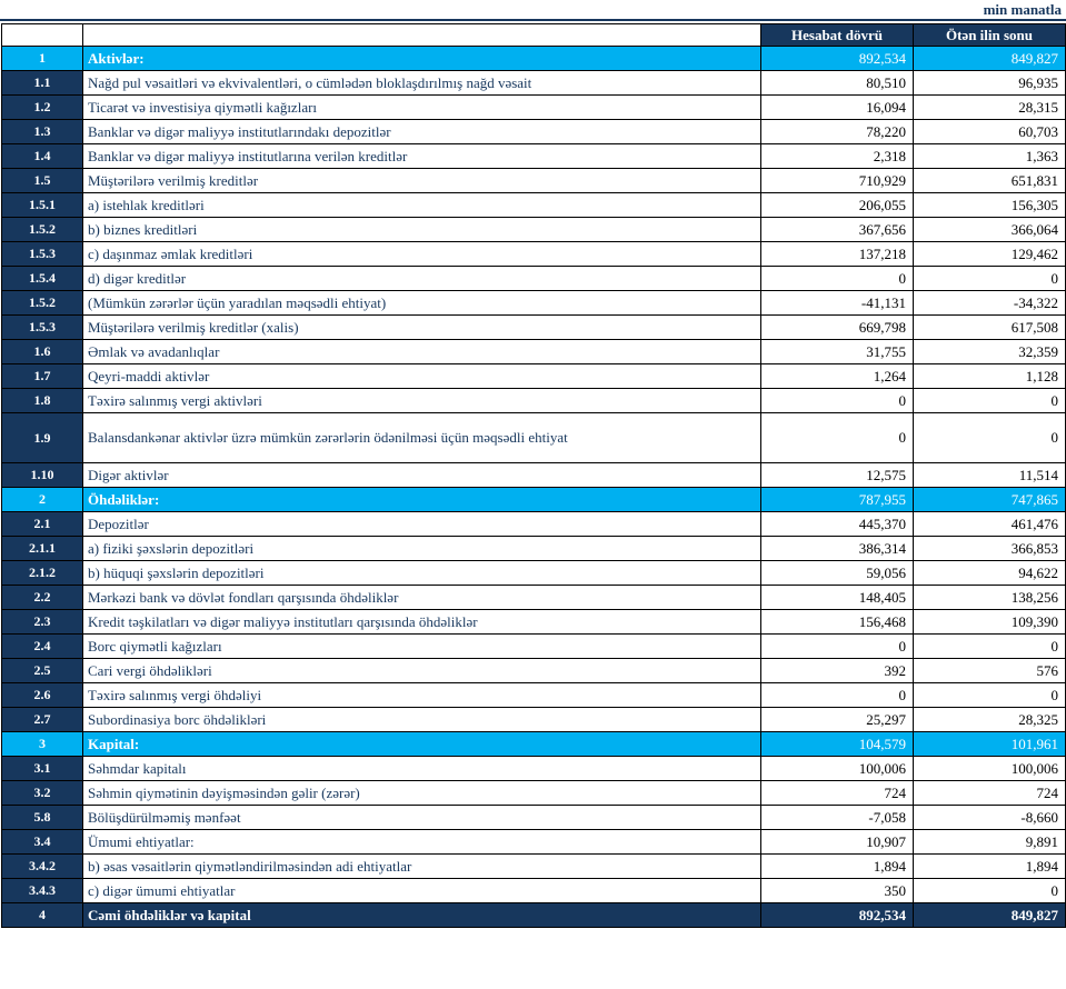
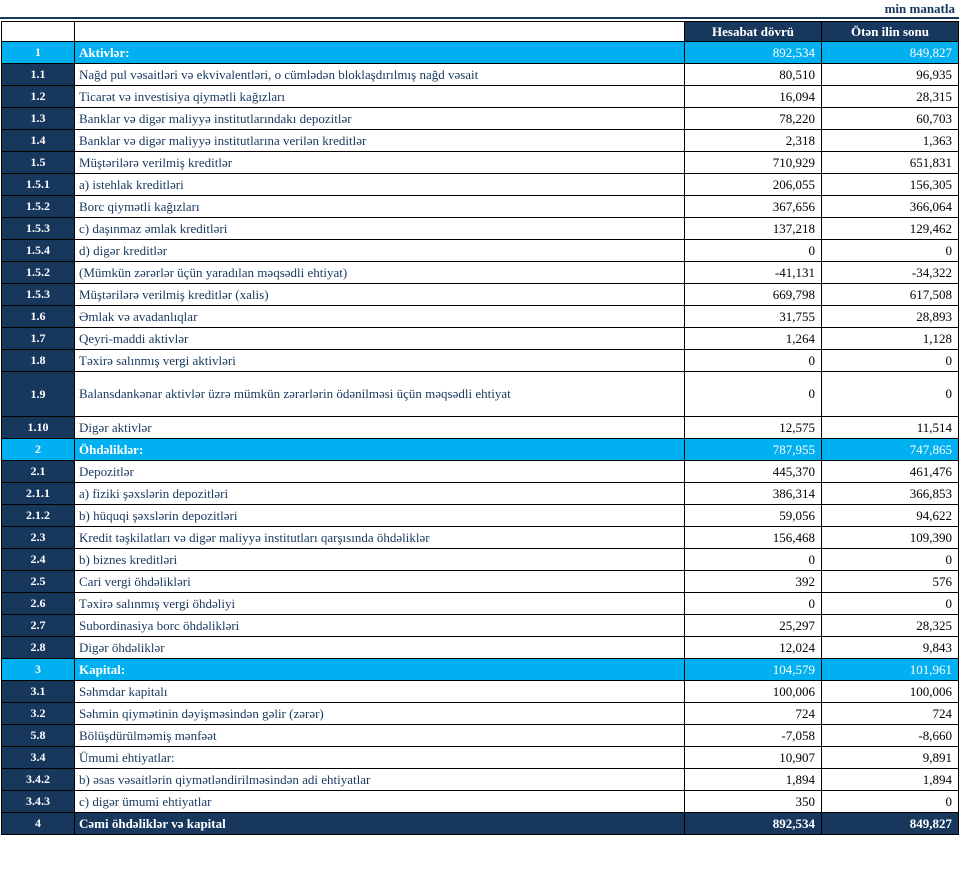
  min manatla
  		Hesabat dövrü	Ötən ilin sonu
  1	Aktivlər:	892,534	849,827
  1.1	Nağd pul vəsaitləri və ekvivalentləri, o cümlədən bloklaşdırılmış nağd vəsait	80,510	96,935
  1.2	Ticarət və investisiya qiymətli kağızları	16,094	28,315
  1.3	Banklar və digər maliyyə institutlarındakı depozitlər	78,220	60,703
  1.4	Banklar və digər maliyyə institutlarına verilən kreditlər	2,318	1,363
  1.5	Müştərilərə verilmiş kreditlər	710,929	651,831
  1.5.1	a) istehlak kreditləri	206,055	156,305
- 1.5.2	b) biznes kreditləri	367,656	366,064
+ 1.5.2	Borc qiymətli kağızları	367,656	366,064
  1.5.3	c) daşınmaz əmlak kreditləri	137,218	129,462
  1.5.4	d) digər kreditlər	0	0
  1.5.2	(Mümkün zərərlər üçün yaradılan məqsədli ehtiyat)	-41,131	-34,322
  1.5.3	Müştərilərə verilmiş kreditlər (xalis)	669,798	617,508
- 1.6	Əmlak və avadanlıqlar	31,755	32,359
+ 1.6	Əmlak və avadanlıqlar	31,755	28,893
  1.7	Qeyri-maddi aktivlər	1,264	1,128
  1.8	Təxirə salınmış vergi aktivləri	0	0
  1.9	Balansdankənar aktivlər üzrə mümkün zərərlərin ödənilməsi üçün məqsədli ehtiyat	0	0
  1.10	Digər aktivlər	12,575	11,514
  2	Öhdəliklər:	787,955	747,865
  2.1	Depozitlər	445,370	461,476
  2.1.1	a) fiziki şəxslərin depozitləri	386,314	366,853
  2.1.2	b) hüquqi şəxslərin depozitləri	59,056	94,622
- 2.2	Mərkəzi bank və dövlət fondları qarşısında öhdəliklər	148,405	138,256
  2.3	Kredit təşkilatları və digər maliyyə institutları qarşısında öhdəliklər	156,468	109,390
- 2.4	Borc qiymətli kağızları	0	0
+ 2.4	b) biznes kreditləri	0	0
  2.5	Cari vergi öhdəlikləri	392	576
  2.6	Təxirə salınmış vergi öhdəliyi	0	0
  2.7	Subordinasiya borc öhdəlikləri	25,297	28,325
+ 2.8	Digər öhdəliklər	12,024	9,843
  3	Kapital:	104,579	101,961
  3.1	Səhmdar kapitalı	100,006	100,006
  3.2	Səhmin qiymətinin dəyişməsindən gəlir (zərər)	724	724
  5.8	Bölüşdürülməmiş mənfəət	-7,058	-8,660
  3.4	Ümumi ehtiyatlar:	10,907	9,891
  3.4.2	b) əsas vəsaitlərin qiymətləndirilməsindən adi ehtiyatlar	1,894	1,894
  3.4.3	c) digər ümumi ehtiyatlar	350	0
  4	Cəmi öhdəliklər və kapital	892,534	849,827
